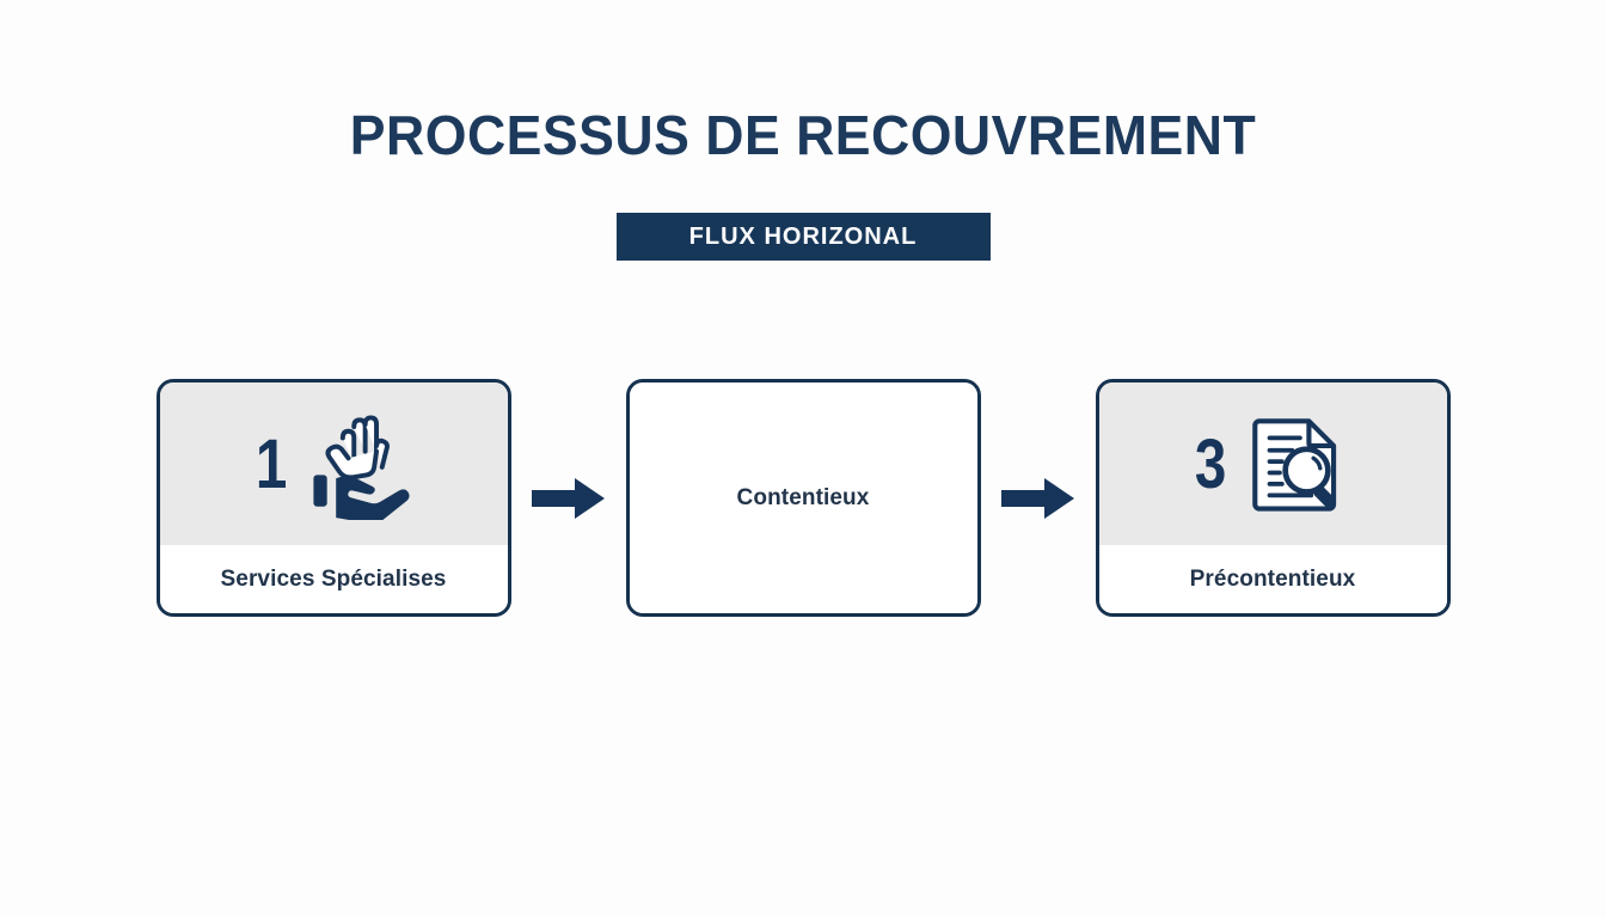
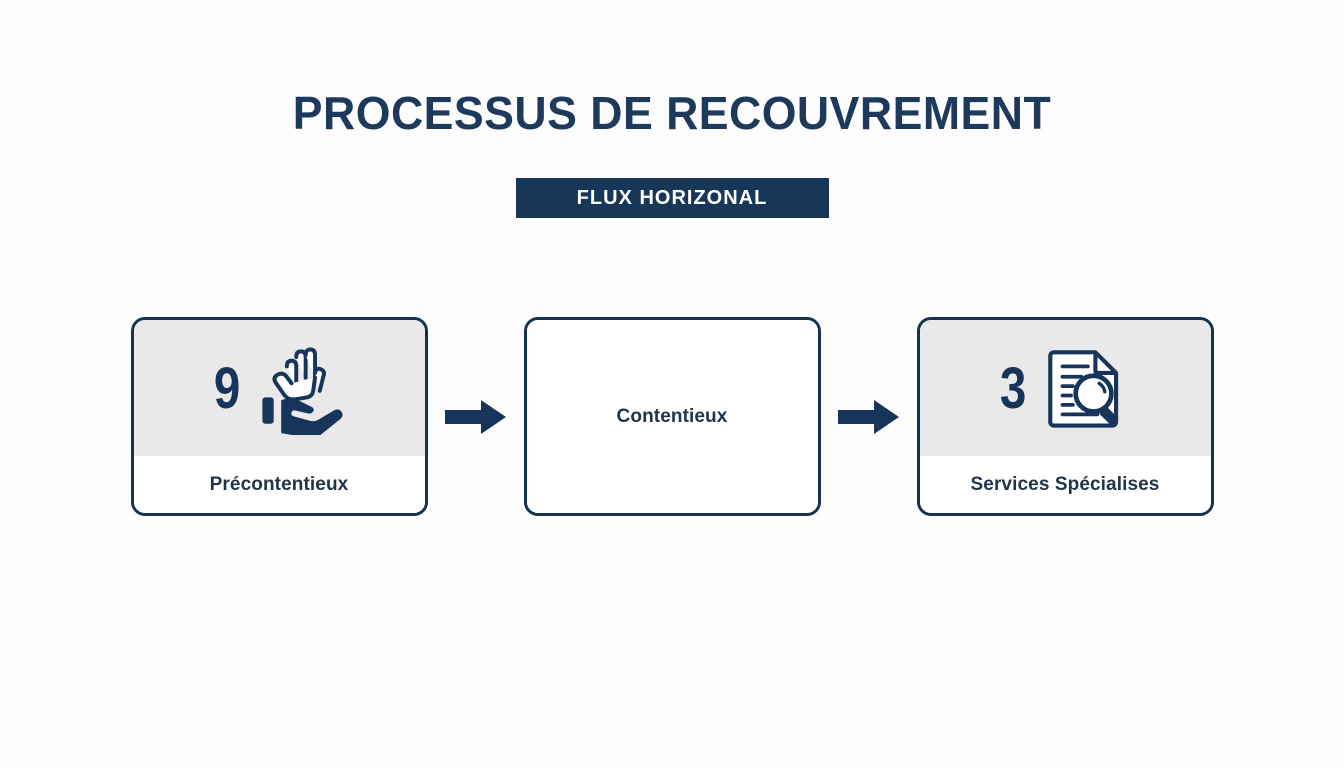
  PROCESSUS DE RECOUVREMENT
  FLUX HORIZONAL
- 1
+ 9
- Services Spécialises
+ Précontentieux
  Contentieux
  3
- Précontentieux
+ Services Spécialises
